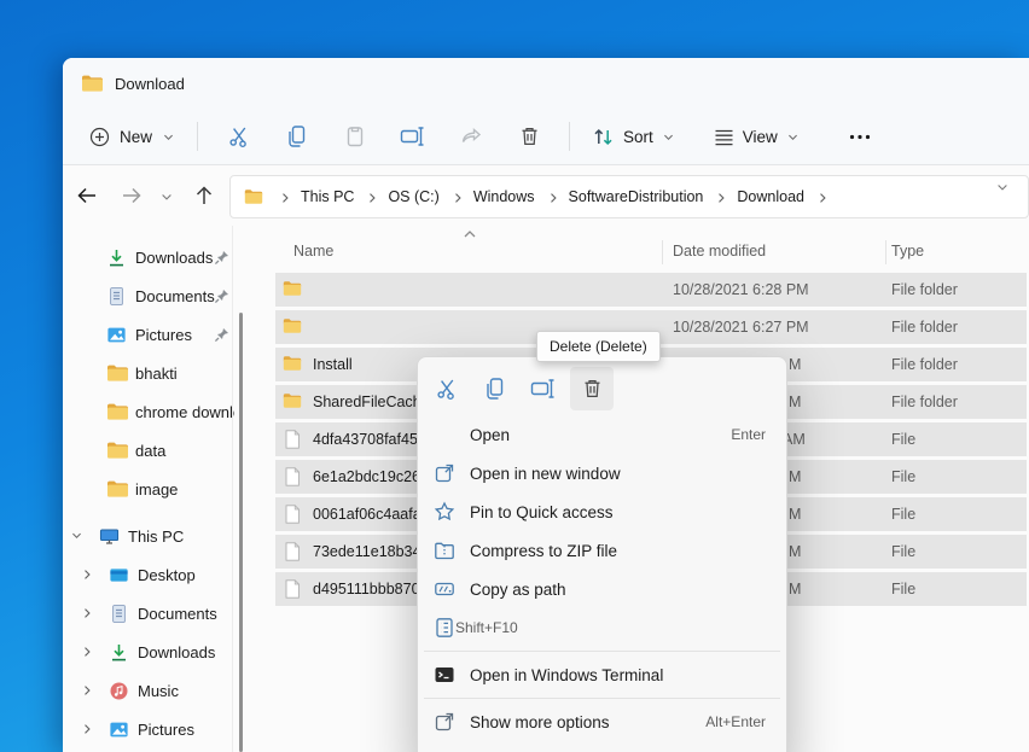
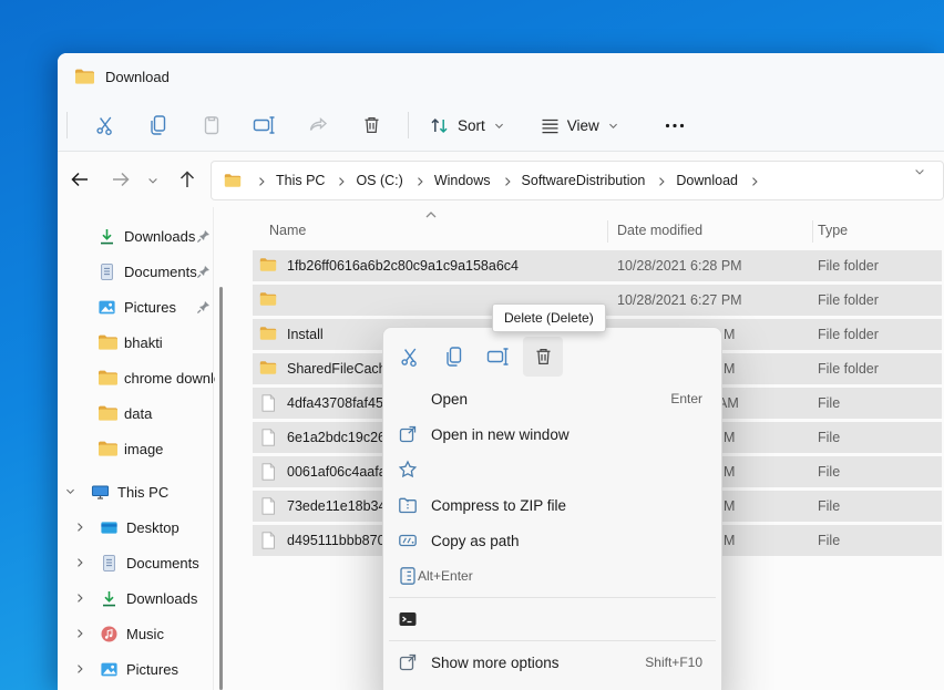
  Download
- New
  Sort
  View
  This PC
  OS (C:)
  Windows
  SoftwareDistribution
  Download
  Downloads
  Documents
  Pictures
  bhakti
  chrome down
  data
  image
  This PC
  Desktop
  Documents
  Downloads
  Music
  Pictures
  Name
  Date modified
  Type
+ 1fb26ff0616a6b2c80c9a1c9a158a6c4
  10/28/2021 6:28 PM
  File folder
  10/28/2021 6:27 PM
  File folder
  Install
  M
  File folder
  SharedFileCac
  M
  File folder
  4dfa43708faf45
  AM
  File
  6e1a2bdc19c2
  M
  File
  0061af06c4aaf
  M
  File
  73ede11e18b3
  M
  File
  d495111bbb87
  M
  File
  Open
  Enter
  Open in new window
- Pin to Quick access
  Compress to ZIP file
  Copy as path
- Shift+F10
+ Alt+Enter
- Open in Windows Terminal
  Show more options
- Alt+Enter
+ Shift+F10
  Delete (Delete)
